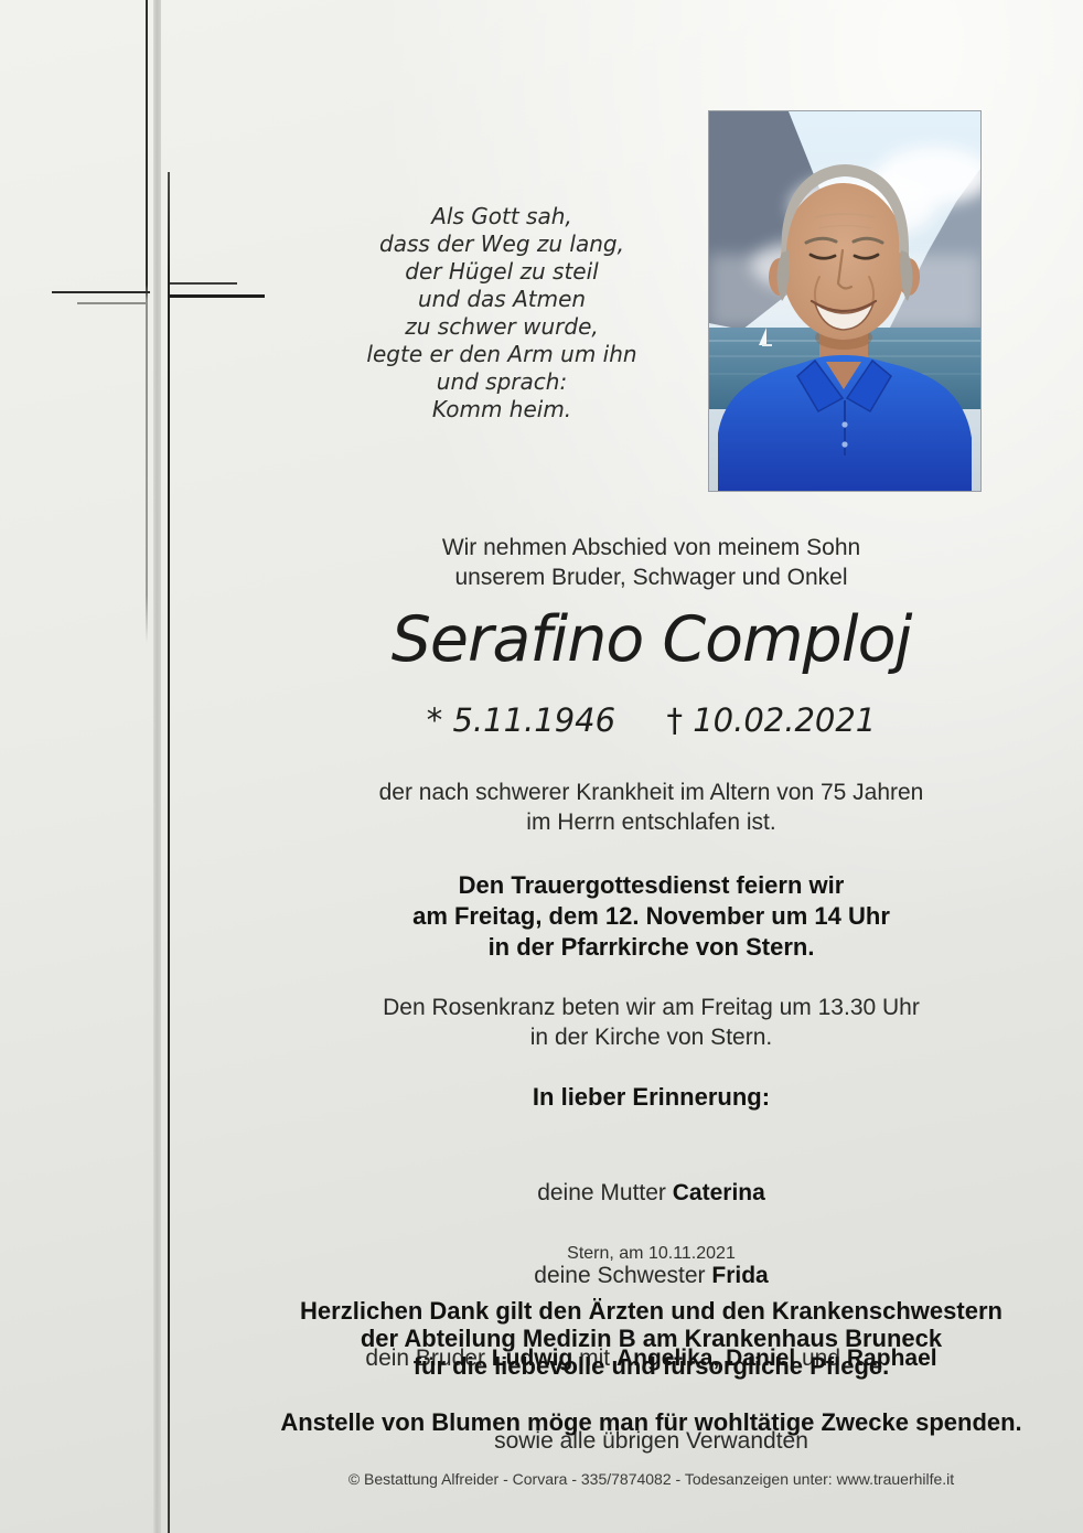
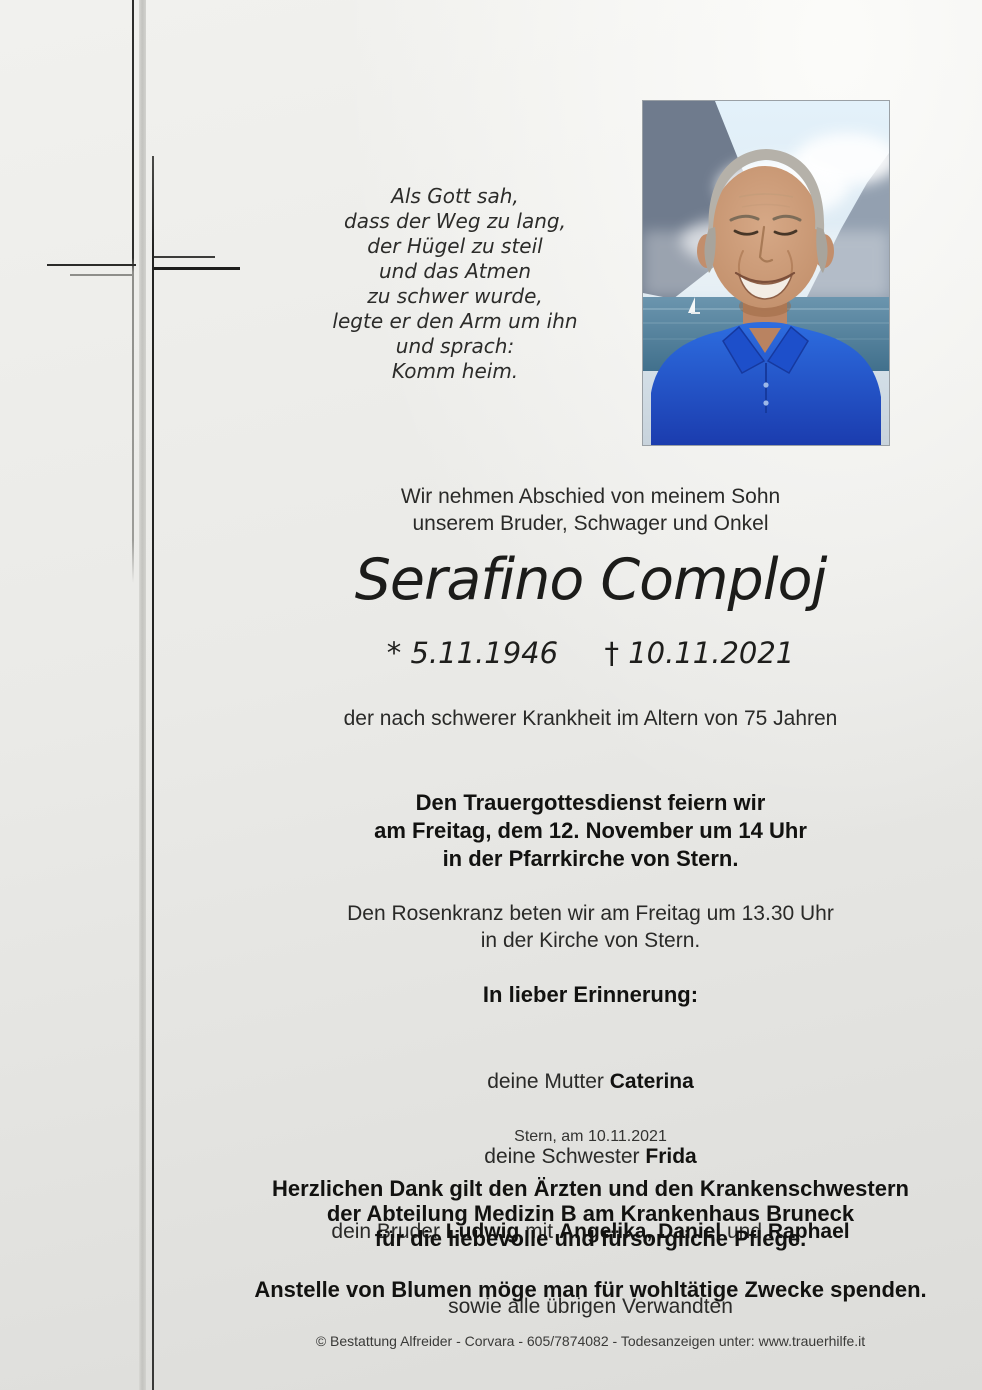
  Als Gott sah,
  dass der Weg zu lang,
  der Hügel zu steil
  und das Atmen
  zu schwer wurde,
  legte er den Arm um ihn
  und sprach:
  Komm heim.
  Wir nehmen Abschied von meinem Sohn
  unserem Bruder, Schwager und Onkel
  Serafino Comploj
- * 5.11.1946 † 10.02.2021
+ * 5.11.1946 † 10.11.2021
  der nach schwerer Krankheit im Altern von 75 Jahren
- im Herrn entschlafen ist.
  Den Trauergottesdienst feiern wir
  am Freitag, dem 12. November um 14 Uhr
  in der Pfarrkirche von Stern.
  Den Rosenkranz beten wir am Freitag um 13.30 Uhr
  in der Kirche von Stern.
  In lieber Erinnerung:
  deine Mutter Caterina
  deine Schwester Frida
  dein Bruder Ludwig mit Angelika, Daniel und Raphael
  sowie alle übrigen Verwandten
  Stern, am 10.11.2021
  Herzlichen Dank gilt den Ärzten und den Krankenschwestern
  der Abteilung Medizin B am Krankenhaus Bruneck
  für die liebevolle und fürsorgliche Pflege.
  Anstelle von Blumen möge man für wohltätige Zwecke spenden.
- © Bestattung Alfreider - Corvara - 335/7874082 - Todesanzeigen unter: www.trauerhilfe.it
+ © Bestattung Alfreider - Corvara - 605/7874082 - Todesanzeigen unter: www.trauerhilfe.it
